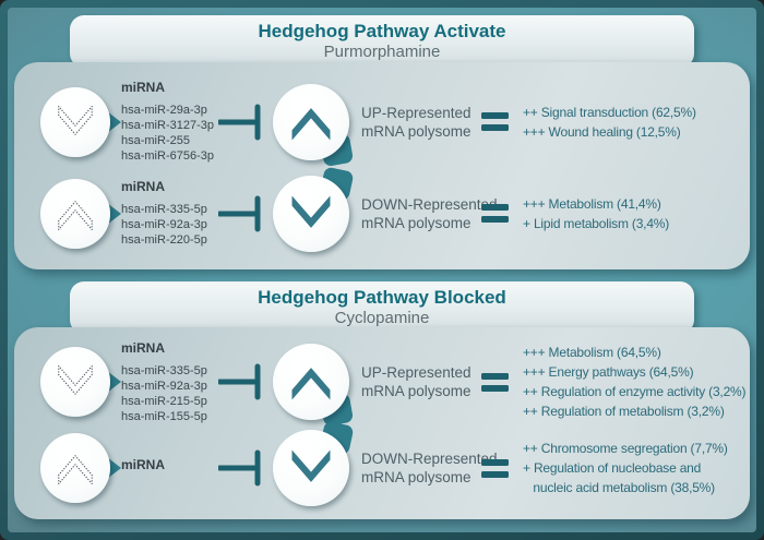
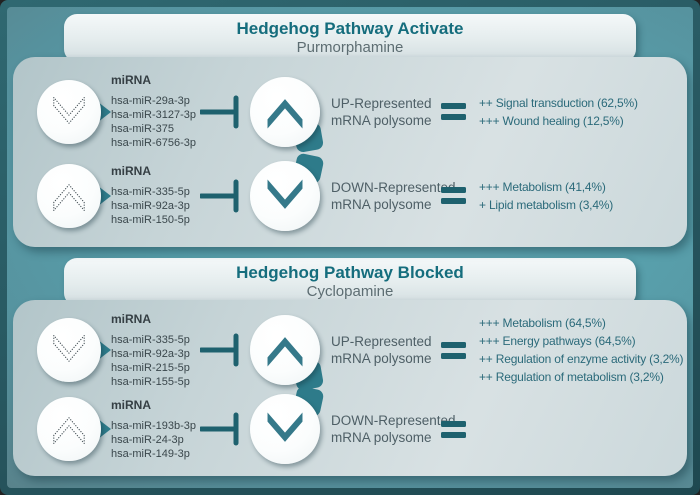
  Hedgehog Pathway Activate
  Purmorphamine
  miRNA
  hsa-miR-29a-3p
  hsa-miR-3127-3p
- hsa-miR-255
+ hsa-miR-375
  hsa-miR-6756-3p
  UP-Represented
  mRNA polysome
  ++ Signal transduction (62,5%)
  +++ Wound healing (12,5%)
  miRNA
  hsa-miR-335-5p
  hsa-miR-92a-3p
- hsa-miR-220-5p
+ hsa-miR-150-5p
  DOWN-Represent
  mRNA polysome
  +++ Metabolism (41,4%)
  + Lipid metabolism (3,4%)
  Hedgehog Pathway Blocked
  Cyclopamine
  miRNA
  hsa-miR-335-5p
  hsa-miR-92a-3p
  hsa-miR-215-5p
  hsa-miR-155-5p
  UP-Represented
  mRNA polysome
  +++ Metabolism (64,5%)
  +++ Energy pathways (64,5%)
  ++ Regulation of enzyme activity (3,2%)
  ++ Regulation of metabolism (3,2%)
  miRNA
+ hsa-miR-193b-3p
+ hsa-miR-24-3p
+ hsa-miR-149-3p
  DOWN-Represent
  mRNA polysome
- ++ Chromosome segregation (7,7%)
- + Regulation of nucleobase and
- nucleic acid metabolism (38,5%)
